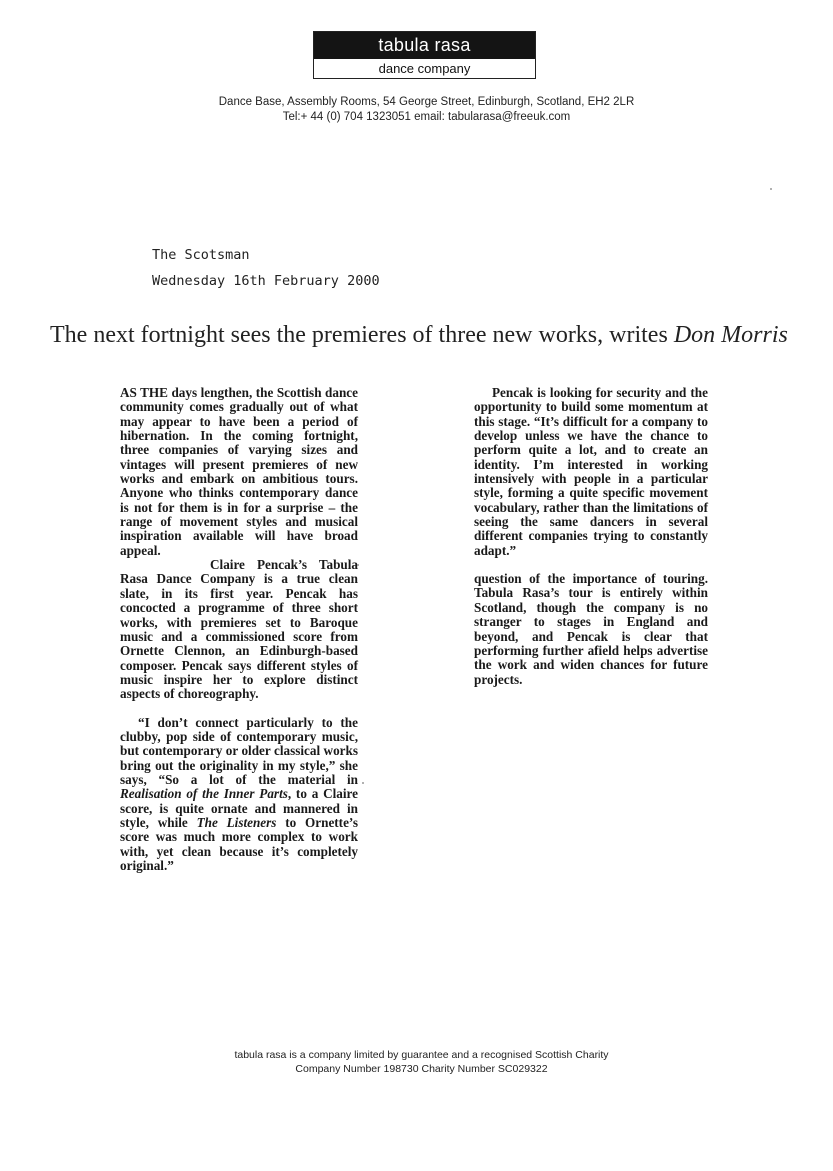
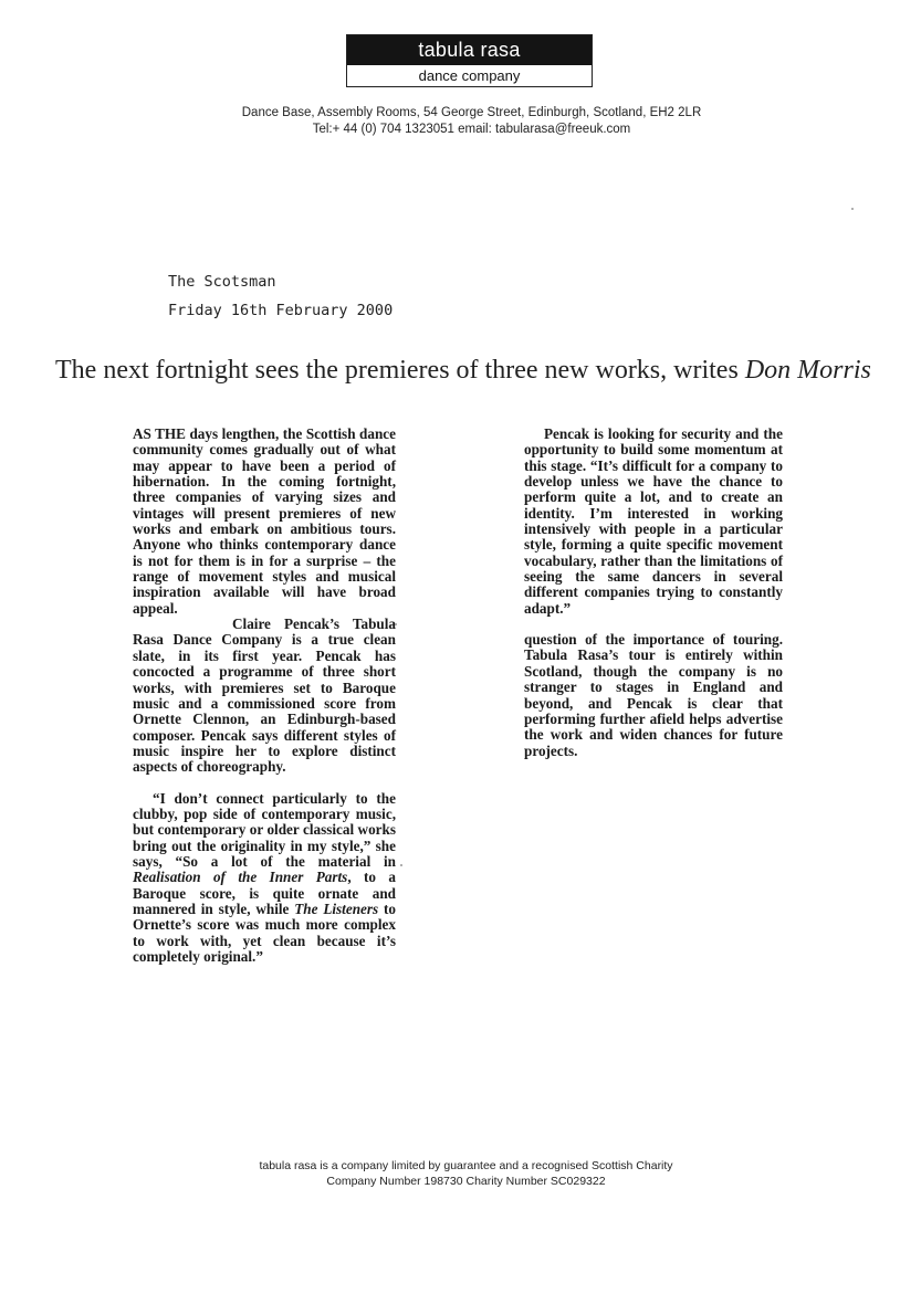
  tabula rasa
  dance company
  Dance Base, Assembly Rooms, 54 George Street, Edinburgh, Scotland, EH2 2LR
  Tel:+ 44 (0) 704 1323051 email: tabularasa@freeuk.com
  The Scotsman
- Wednesday 16th February 2000
+ Friday 16th February 2000
  The next fortnight sees the premieres of three new works, writes Don Morris
  AS THE days lengthen, the Scottish dance community comes gradually out of what may appear to have been a period of hibernation. In the coming fortnight, three companies of varying sizes and vintages will present premieres of new works and embark on ambitious tours. Anyone who thinks contemporary dance is not for them is in for a surprise – the range of movement styles and musical inspiration available will have broad appeal.
  Claire Pencak’s Tabula Rasa Dance Company is a true clean slate, in its first year. Pencak has concocted a programme of three short works, with premieres set to Baroque music and a commissioned score from Ornette Clennon, an Edinburgh-based composer. Pencak says different styles of music inspire her to explore distinct aspects of choreography.
- “I don’t connect particularly to the clubby, pop side of contemporary music, but contemporary or older classical works bring out the originality in my style,” she says, “So a lot of the material in Realisation of the Inner Parts, to a Claire score, is quite ornate and mannered in style, while The Listeners to Ornette’s score was much more complex to work with, yet clean because it’s completely original.”
+ “I don’t connect particularly to the clubby, pop side of contemporary music, but contemporary or older classical works bring out the originality in my style,” she says, “So a lot of the material in Realisation of the Inner Parts, to a Baroque score, is quite ornate and mannered in style, while The Listeners to Ornette’s score was much more complex to work with, yet clean because it’s completely original.”
  Pencak is looking for security and the opportunity to build some momentum at this stage. “It’s difficult for a company to develop unless we have the chance to perform quite a lot, and to create an identity. I’m interested in working intensively with people in a particular style, forming a quite specific movement vocabulary, rather than the limitations of seeing the same dancers in several different companies trying to constantly adapt.”
  question of the importance of touring. Tabula Rasa’s tour is entirely within Scotland, though the company is no stranger to stages in England and beyond, and Pencak is clear that performing further afield helps advertise the work and widen chances for future projects.
  tabula rasa is a company limited by guarantee and a recognised Scottish Charity
  Company Number 198730 Charity Number SC029322
